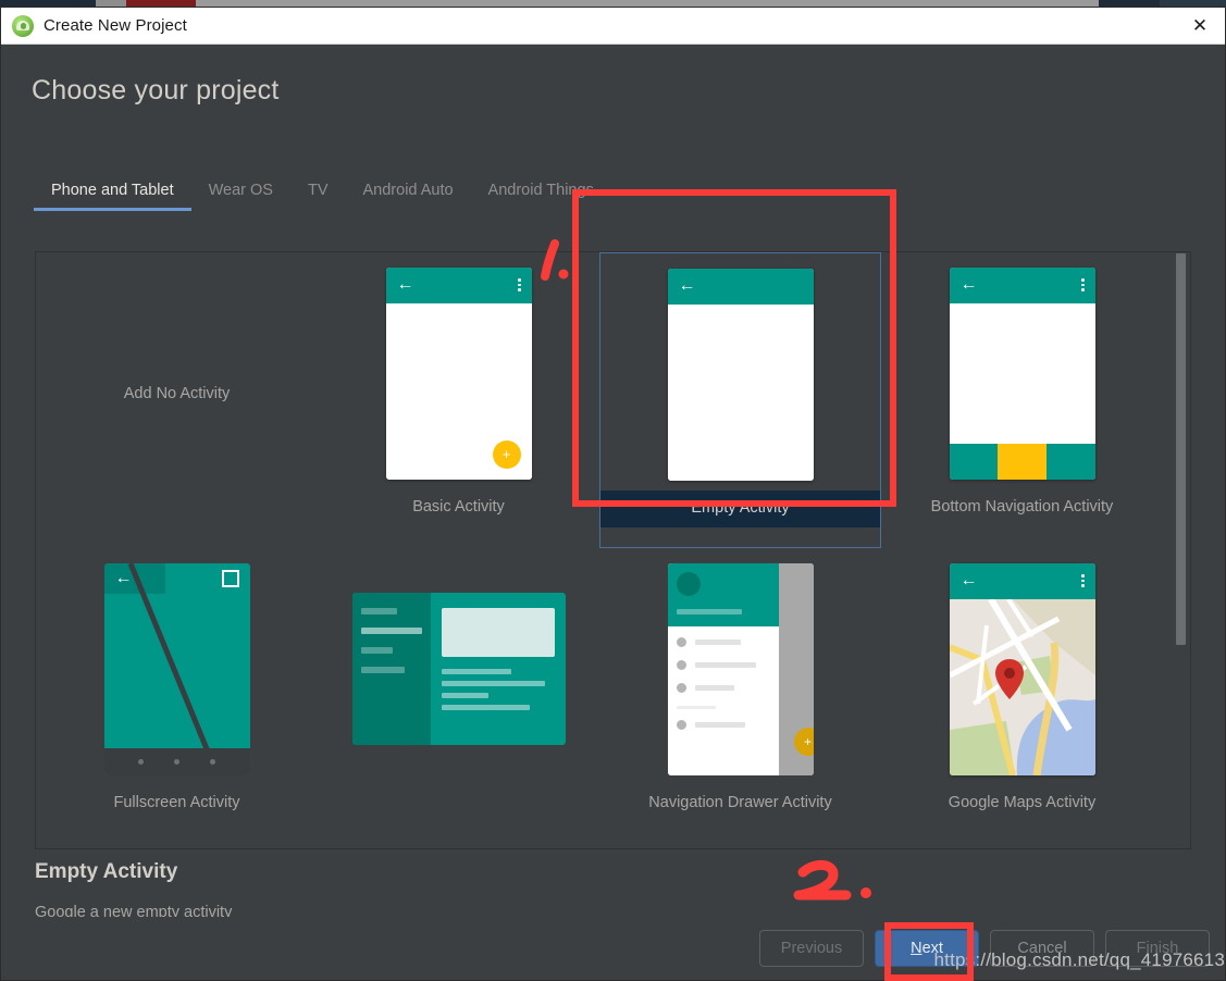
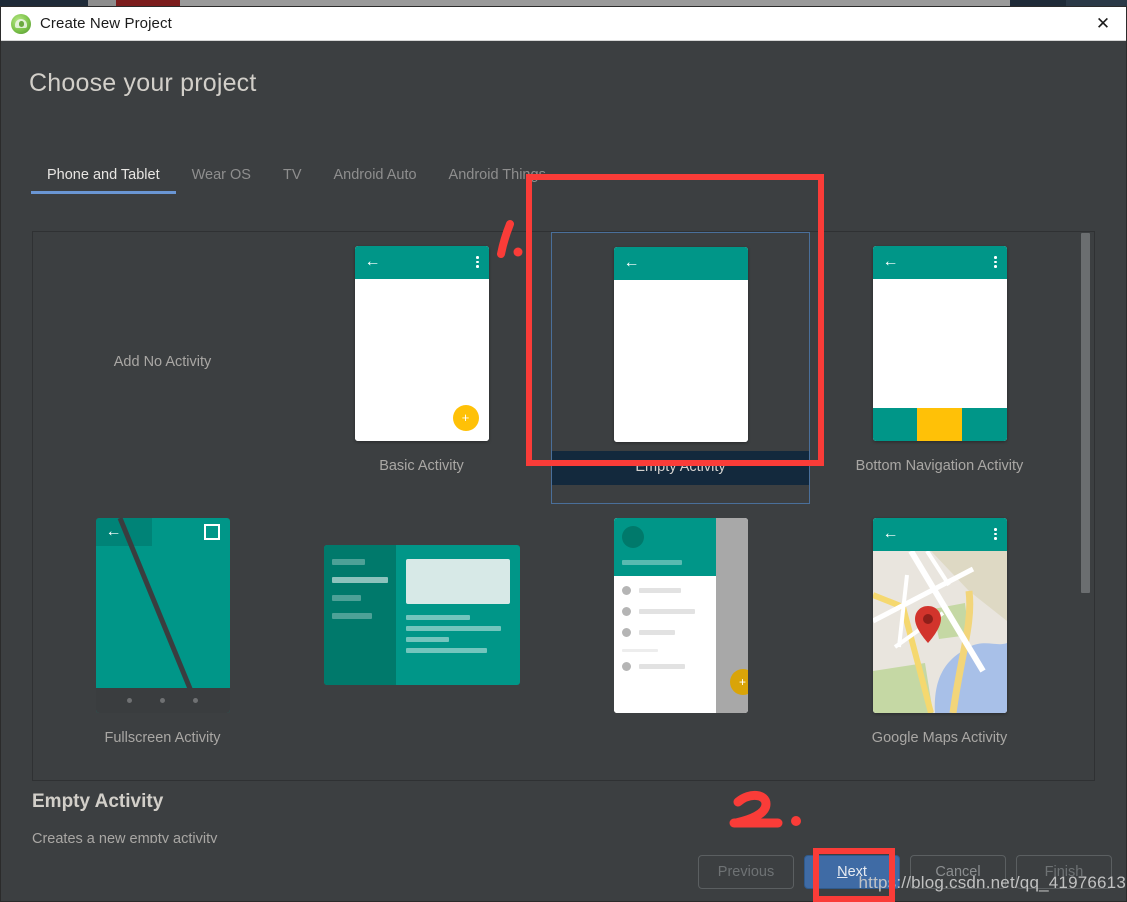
  Create New Project
  ✕
  Choose your project
  Phone and Tablet
  Wear OS
  TV
  Android Auto
  Android Things
  Add No Activity
  ←
  +
  Basic Activity
  ←
  Empty Activity
  ←
  Bottom Navigation Activity
  ←
  Fullscreen Activity
  +
- Navigation Drawer Activity
  ←
  Google Maps Activity
  Empty Activity
- Google a new empty activity
+ Creates a new empty activity
  Previous
  N
  ext
  Cancel
  Finish
  https://blog.csdn.net/qq_41976613
